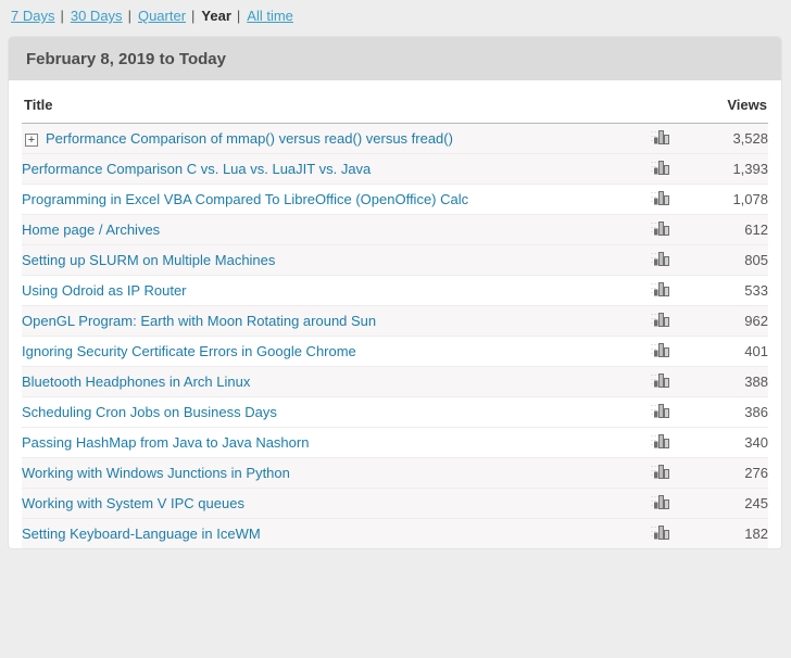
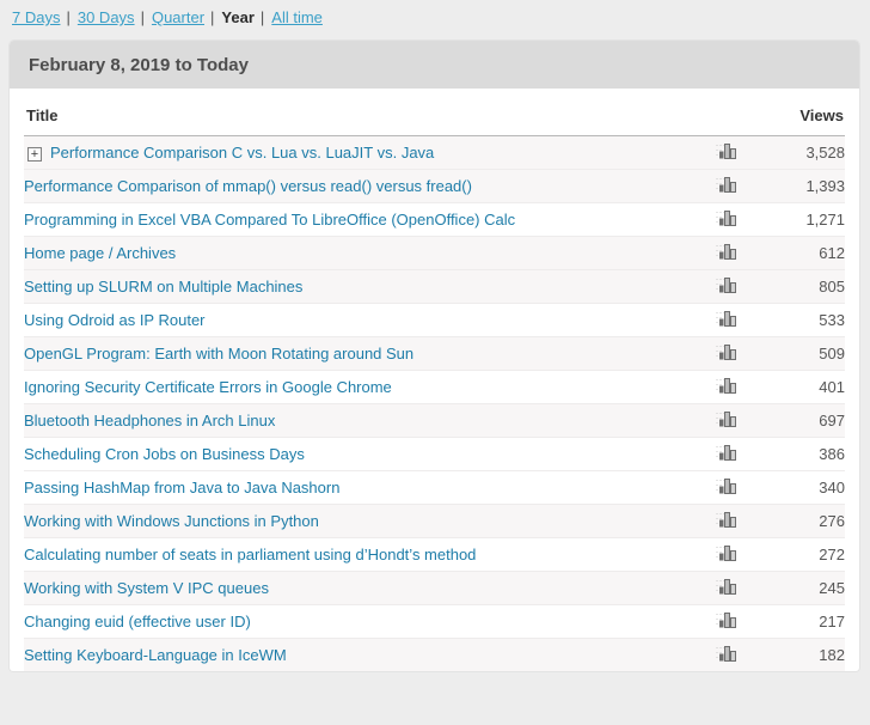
  7 Days | 30 Days | Quarter | Year | All time
  February 8, 2019 to Today
  Title		Views
- + Performance Comparison of mmap() versus read() versus fread()		3,528
+ + Performance Comparison C vs. Lua vs. LuaJIT vs. Java		3,528
- Performance Comparison C vs. Lua vs. LuaJIT vs. Java		1,393
+ Performance Comparison of mmap() versus read() versus fread()		1,393
- Programming in Excel VBA Compared To LibreOffice (OpenOffice) Calc		1,078
+ Programming in Excel VBA Compared To LibreOffice (OpenOffice) Calc		1,271
  Home page / Archives		612
  Setting up SLURM on Multiple Machines		805
  Using Odroid as IP Router		533
- OpenGL Program: Earth with Moon Rotating around Sun		962
+ OpenGL Program: Earth with Moon Rotating around Sun		509
  Ignoring Security Certificate Errors in Google Chrome		401
- Bluetooth Headphones in Arch Linux		388
+ Bluetooth Headphones in Arch Linux		697
  Scheduling Cron Jobs on Business Days		386
  Passing HashMap from Java to Java Nashorn		340
  Working with Windows Junctions in Python		276
+ Calculating number of seats in parliament using d’Hondt’s method		272
  Working with System V IPC queues		245
+ Changing euid (effective user ID)		217
  Setting Keyboard-Language in IceWM		182
